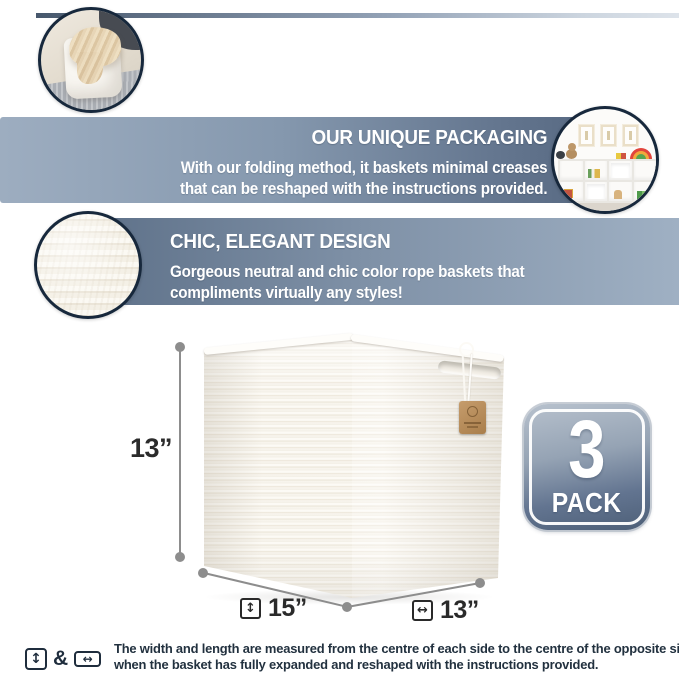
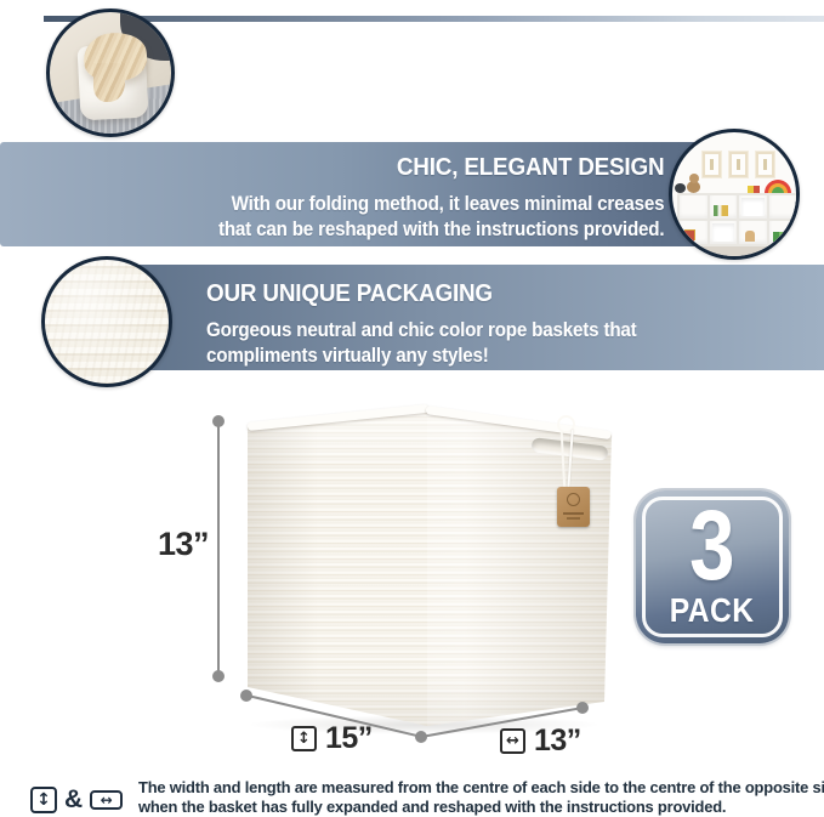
- OUR UNIQUE PACKAGING
+ CHIC, ELEGANT DESIGN
- With our folding method, it baskets minimal creases
+ With our folding method, it leaves minimal creases
  that can be reshaped with the instructions provided.
- CHIC, ELEGANT DESIGN
+ OUR UNIQUE PACKAGING
  Gorgeous neutral and chic color rope baskets that
  compliments virtually any styles!
  13”
  ↕
  15”
  ↔
  13”
  3
  PACK
  ↕
  &
  ↔
  The width and length are measured from the centre of each side to the centre of the opposite si
  when the basket has fully expanded and reshaped with the instructions provided.
